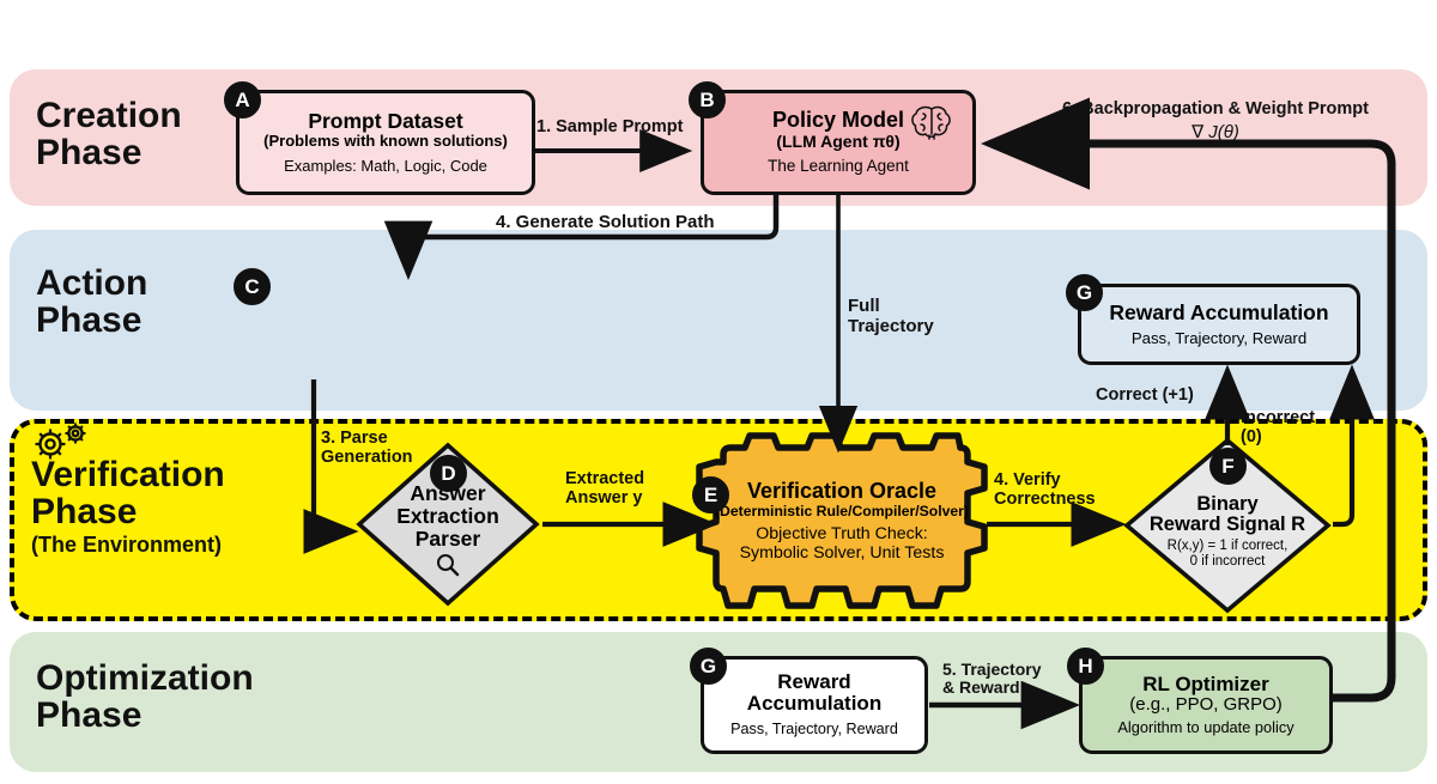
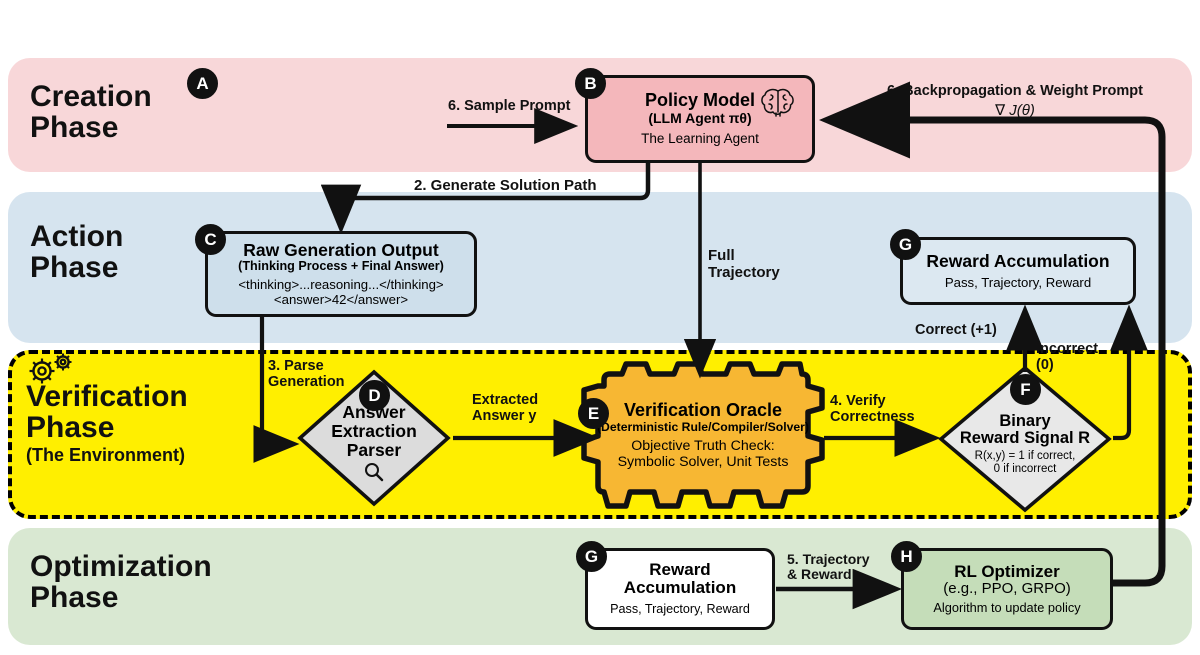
  Creation
  Phase
  Action
  Phase
  Verification
  Phase
  (The Environment)
  Optimization
  Phase
- Prompt Dataset
- (Problems with known solutions)
- Examples: Math, Logic, Code
  A
  Policy Model
  (LLM Agent πθ)
  The Learning Agent
  B
+ Raw Generation Output
+ (Thinking Process + Final Answer)
+ <thinking>...reasoning...</thinking>
+ <answer>42</answer>
  C
  Reward Accumulation
  Pass, Trajectory, Reward
  G
  Answer
  Extraction
  Parser
  D
  Verification Oracle
  Deterministic Rule/Compiler/Solver)
  Objective Truth Check:
  Symbolic Solver, Unit Tests
  E
  Binary
  Reward Signal R
  R(x,y) = 1 if correct,
  0 if incorrect
  F
  Reward
  Accumulation
  Pass, Trajectory, Reward
  G
  RL Optimizer
  (e.g., PPO, GRPO)
  Algorithm to update policy
  H
- 1. Sample Prompt
+ 6. Sample Prompt
- 4. Generate Solution Path
+ 2. Generate Solution Path
  Full
  Trajectory
  3. Parse
  Generation
  Extracted
  Answer y
  4. Verify
  Correctness
  Correct (+1)
  Incorrect
  (0)
  5. Trajectory
  & Reward
  6. Backpropagation & Weight Prompt
  ∇ J(θ)
